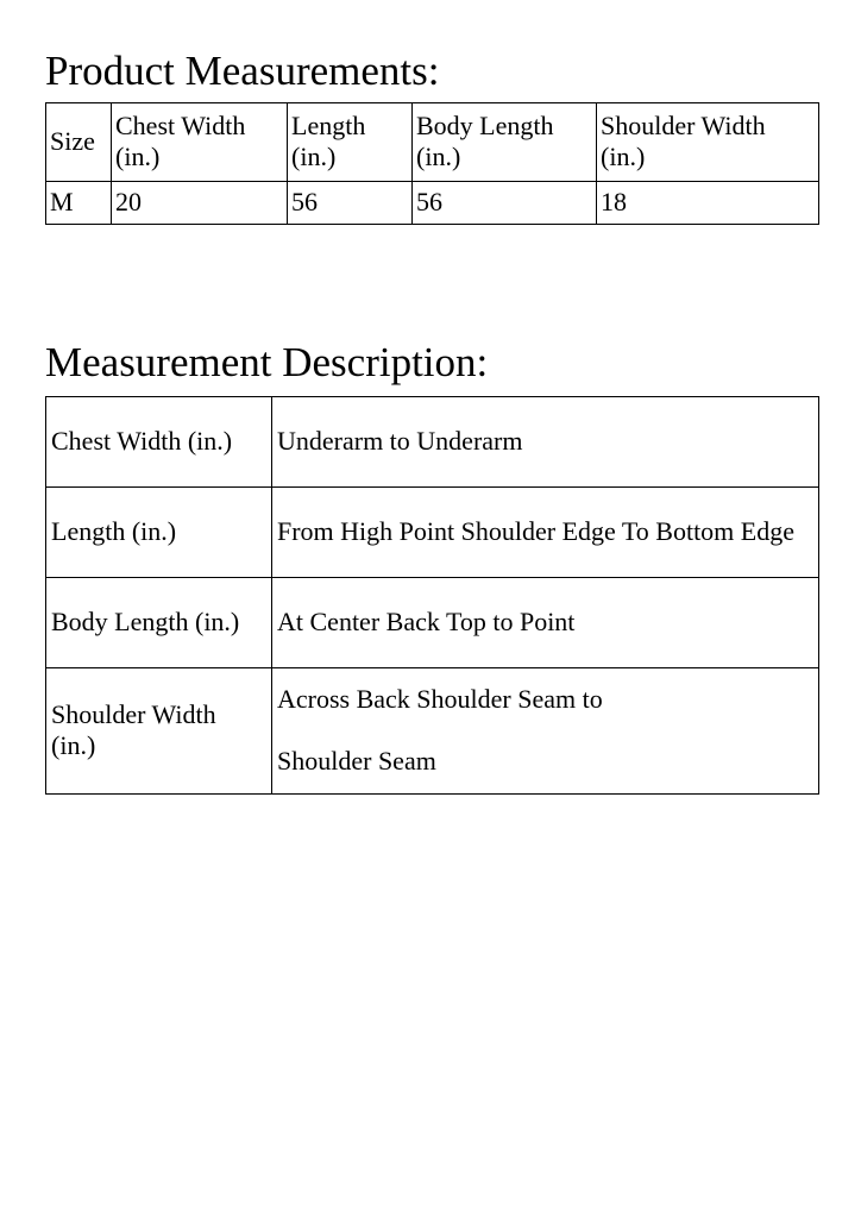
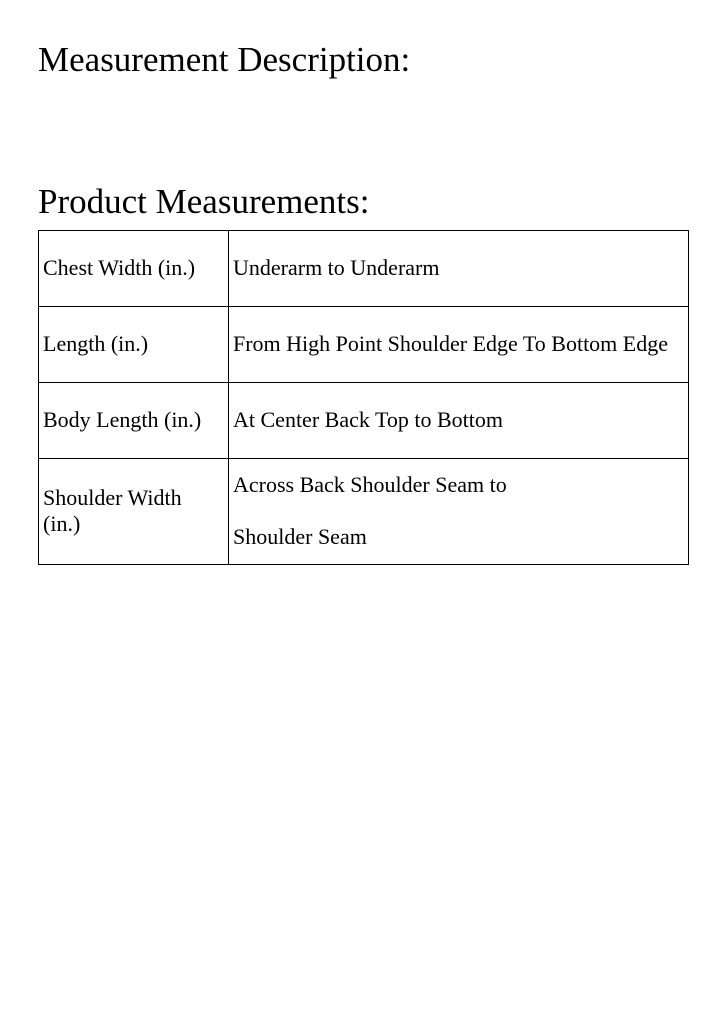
- Product Measurements:
+ Measurement Description:
- Size	Chest Width (in.)	Length (in.)	Body Length (in.)	Shoulder Width (in.)
- M	20	56	56	18
- Measurement Description:
+ Product Measurements:
  Chest Width (in.)	Underarm to Underarm
  Length (in.)	From High Point Shoulder Edge To Bottom Edge
- Body Length (in.)	At Center Back Top to Point
+ Body Length (in.)	At Center Back Top to Bottom
  Shoulder Width (in.)	Across Back Shoulder Seam to Shoulder Seam
